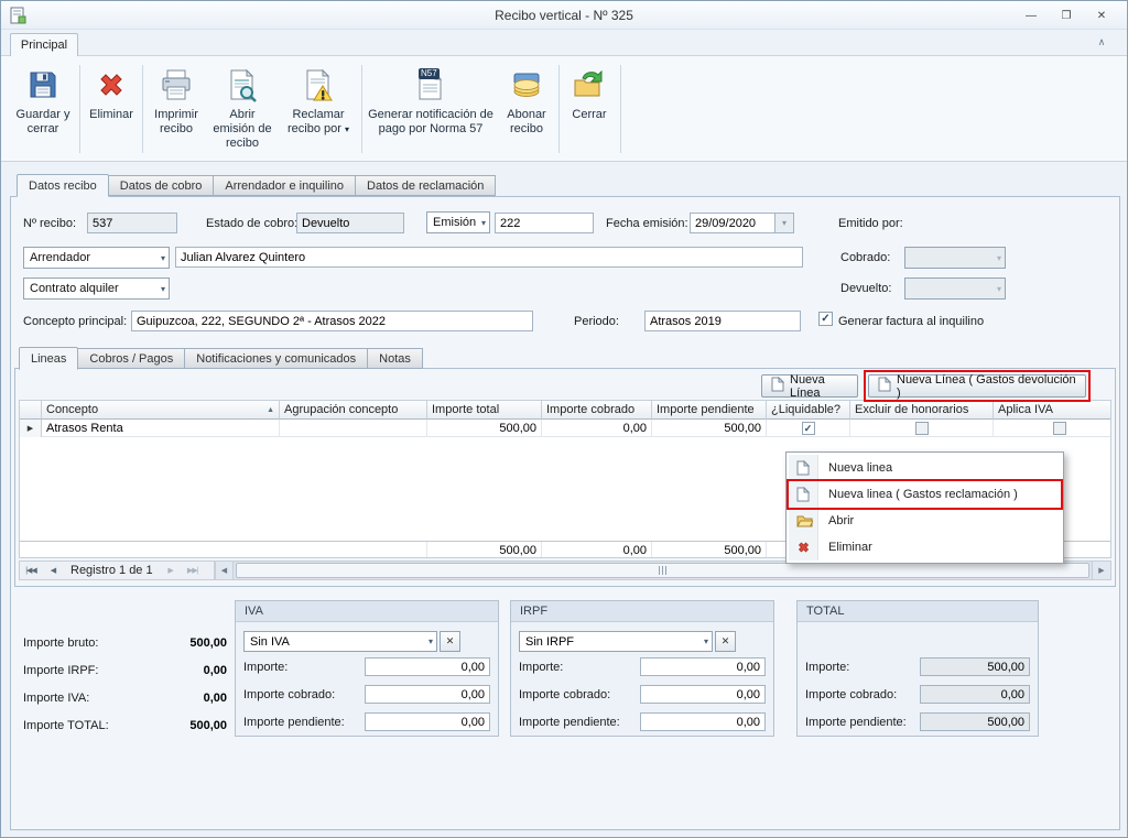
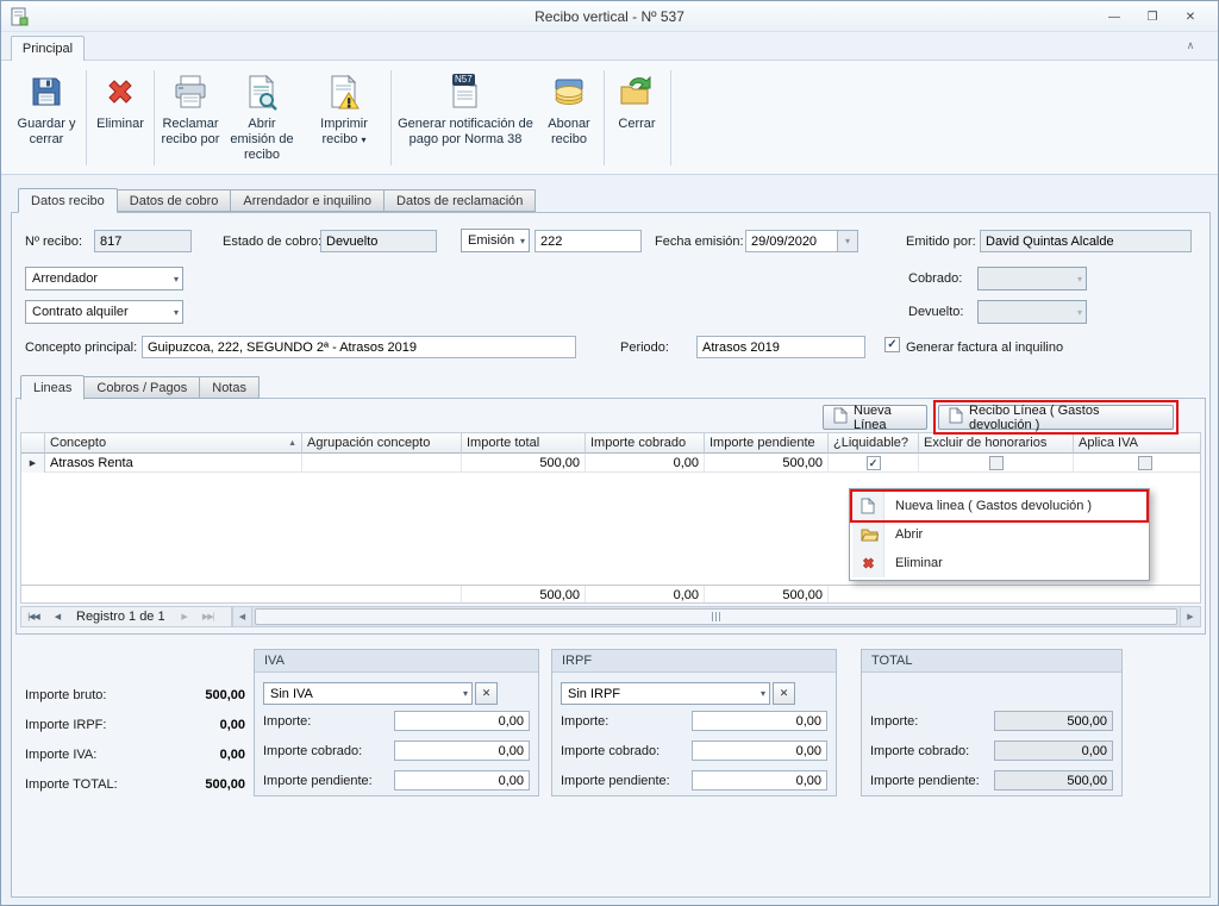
- Recibo vertical - Nº 325
+ Recibo vertical - Nº 537
  —
  ❐
  ✕
  Principal
  ∧
  Guardar y cerrar
  Eliminar
- Imprimir recibo
+ Reclamar recibo por
  Abrir emisión de recibo
- Reclamar recibo por ▾
+ Imprimir recibo ▾
  N57
- Generar notificación de pago por Norma 57
+ Generar notificación de pago por Norma 38
  Abonar recibo
  Cerrar
  Datos recibo
  Datos de cobro
  Arrendador e inquilino
  Datos de reclamación
  Nº recibo:
- 537
+ 817
  Estado de cobro
  Devuelto
  Emisión
  ▾
  222
  Fecha emisión:
  29/09/2020
  ▾
  Emitido por:
+ David Quintas Alcalde
  Arrendador
  ▾
- Julian Alvarez Quintero
  Cobrado:
  ▾
  Contrato alquiler
  ▾
  Devuelto:
  ▾
  Concepto principal:
- Guipuzcoa, 222, SEGUNDO 2ª - Atrasos 2022
+ Guipuzcoa, 222, SEGUNDO 2ª - Atrasos 2019
  Periodo:
  Atrasos 2019
  ✓
  Generar factura al inquilino
  Lineas
  Cobros / Pagos
- Notificaciones y comunicados
  Notas
  Nueva Línea
- Nueva Línea ( Gastos devolución )
+ Recibo Línea ( Gastos devolución )
  Concepto
  Agrupación concepto
  Importe total
  Importe cobrado
  Importe pendiente
  ¿Liquidable?
  Excluir de honorarios
  Aplica IVA
  Atrasos Renta
  500,00
  0,00
  500,00
  ✓
  500,00
  0,00
  500,00
  Registro 1 de 1
- Nueva linea
- Nueva linea ( Gastos reclamación )
+ Nueva linea ( Gastos devolución )
  Abrir
  Eliminar
  Importe bruto:
  500,00
  Importe IRPF:
  0,00
  Importe IVA:
  0,00
  Importe TOTAL:
  500,00
  IVA
  Sin IVA
  ▾
  ✕
  Importe:
  0,00
  Importe cobrado:
  0,00
  Importe pendiente:
  0,00
  IRPF
  Sin IRPF
  ▾
  ✕
  Importe:
  0,00
  Importe cobrado:
  0,00
  Importe pendiente:
  0,00
  TOTAL
  Importe:
  500,00
  Importe cobrado:
  0,00
  Importe pendiente:
  500,00
